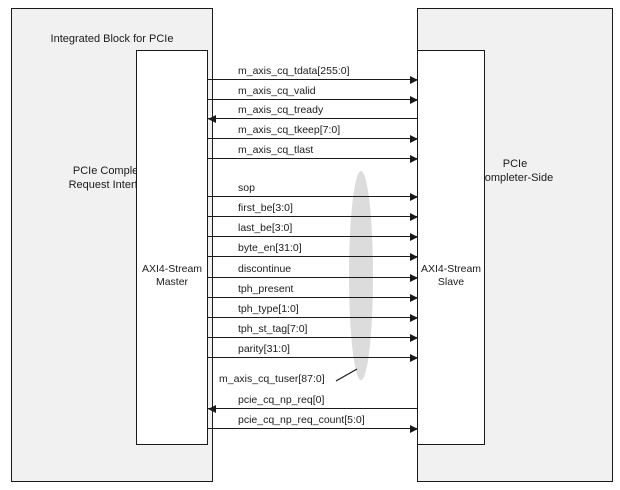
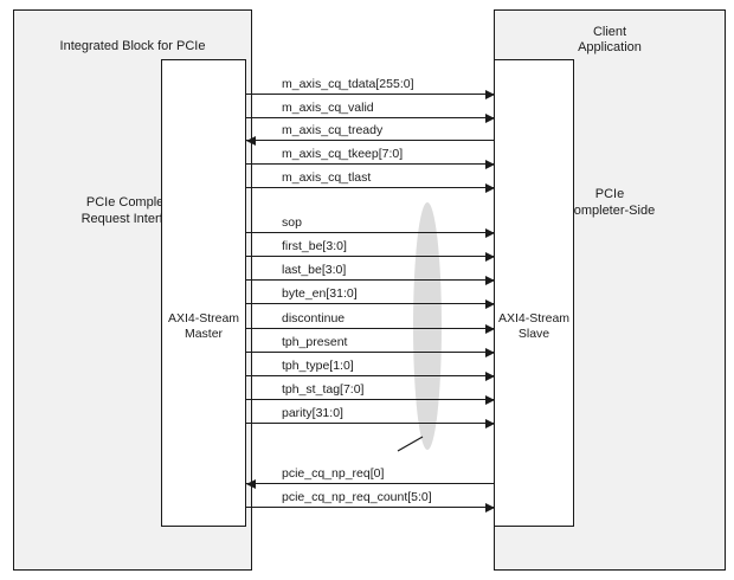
  Integrated Block for PCIe
  Request Inter
+ Client
+ Application
  PCIe
  ompleter-Side
  AXI4-Stream
  Master
  AXI4-Stream
  Slave
  m_axis_cq_tdata[255:0]
  m_axis_cq_valid
  m_axis_cq_tready
  m_axis_cq_tkeep[7:0]
  m_axis_cq_tlast
  sop
  first_be[3:0]
  last_be[3:0]
  byte_en[31:0]
  discontinue
  tph_present
  tph_type[1:0]
  tph_st_tag[7:0]
  parity[31:0]
  pcie_cq_np_req[0]
  pcie_cq_np_req_count[5:0]
- m_axis_cq_tuser[87:0]
